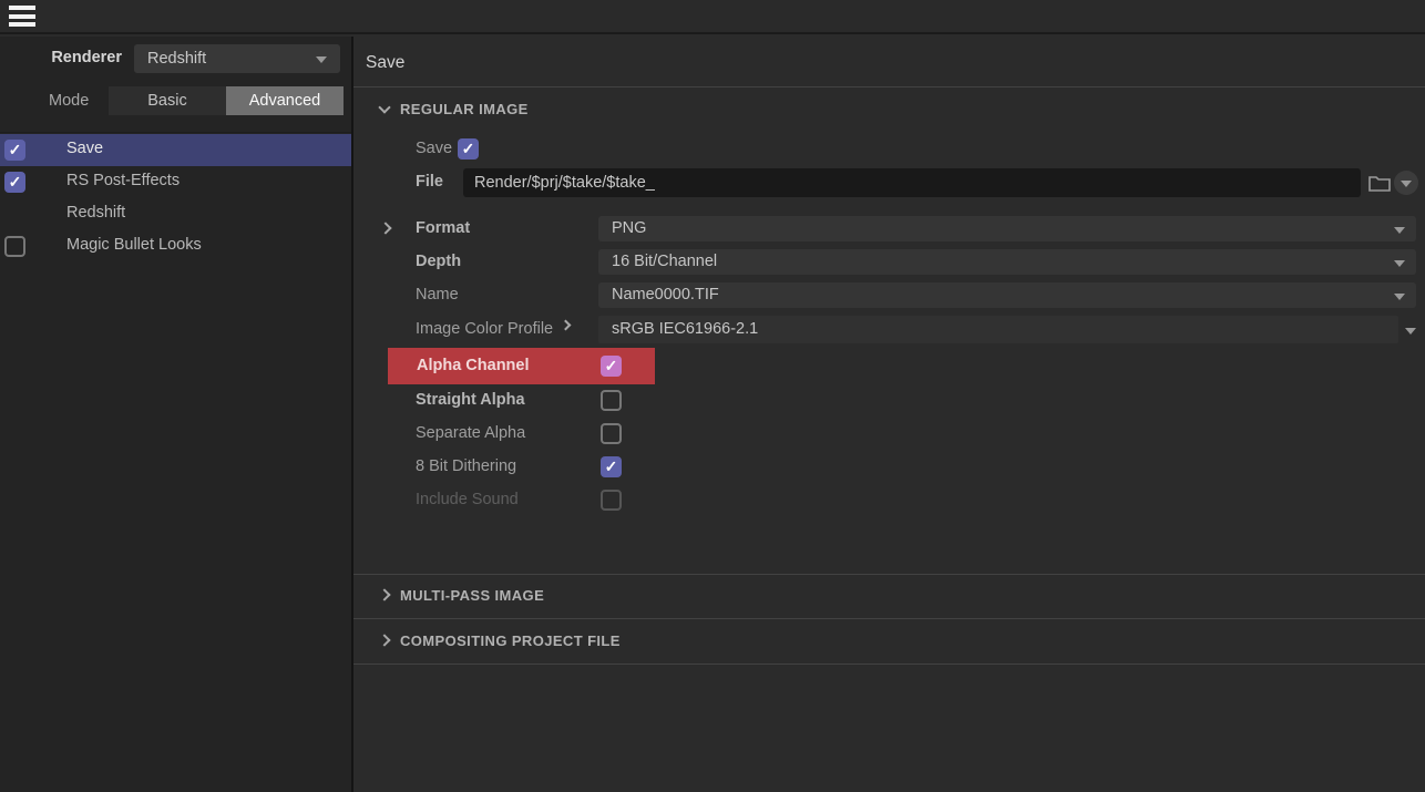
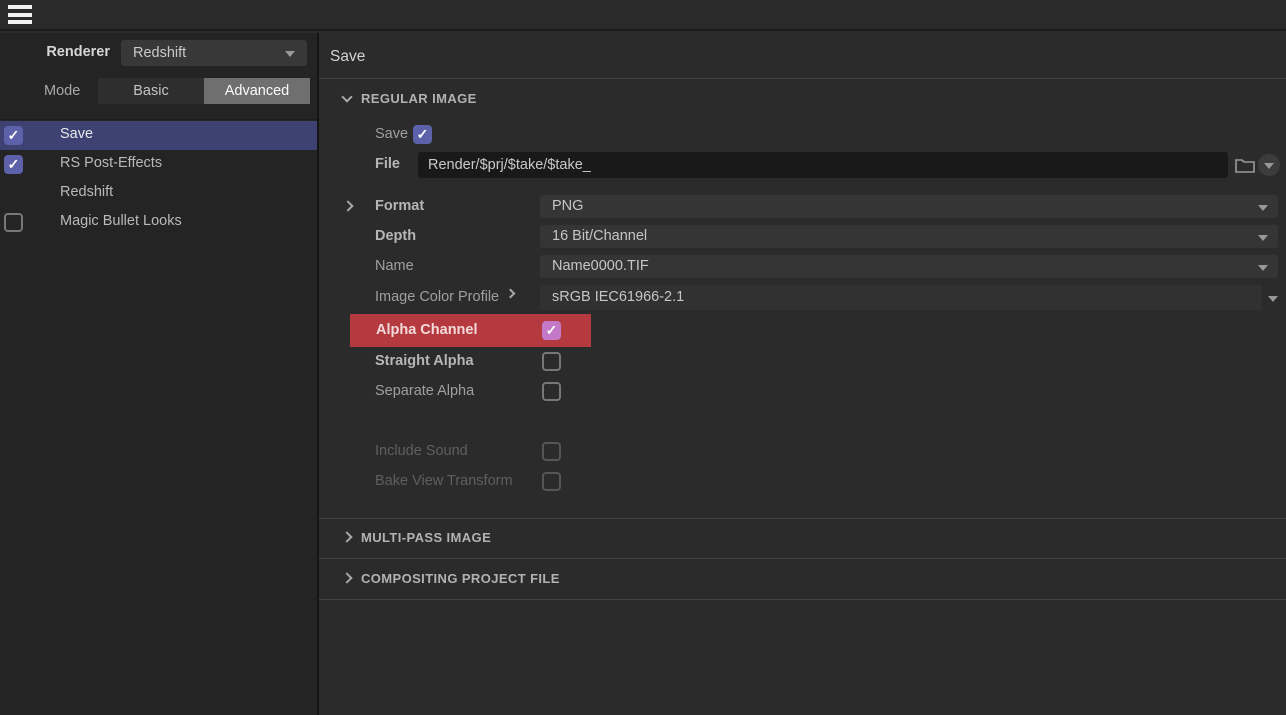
  Renderer
  Redshift
  Mode
  Basic
  Advanced
  Save
  RS Post-Effects
  Redshift
  Magic Bullet Looks
  Save
  REGULAR IMAGE
  Save
  File
  Render/$prj/$take/$take_
  Format
  PNG
  Depth
  16 Bit/Channel
  Name
  Name0000.TIF
  Image Color Profile
  sRGB IEC61966-2.1
  Alpha Channel
  Straight Alpha
  Separate Alpha
- 8 Bit Dithering
  Include Sound
+ Bake View Transform
  MULTI-PASS IMAGE
  COMPOSITING PROJECT FILE
